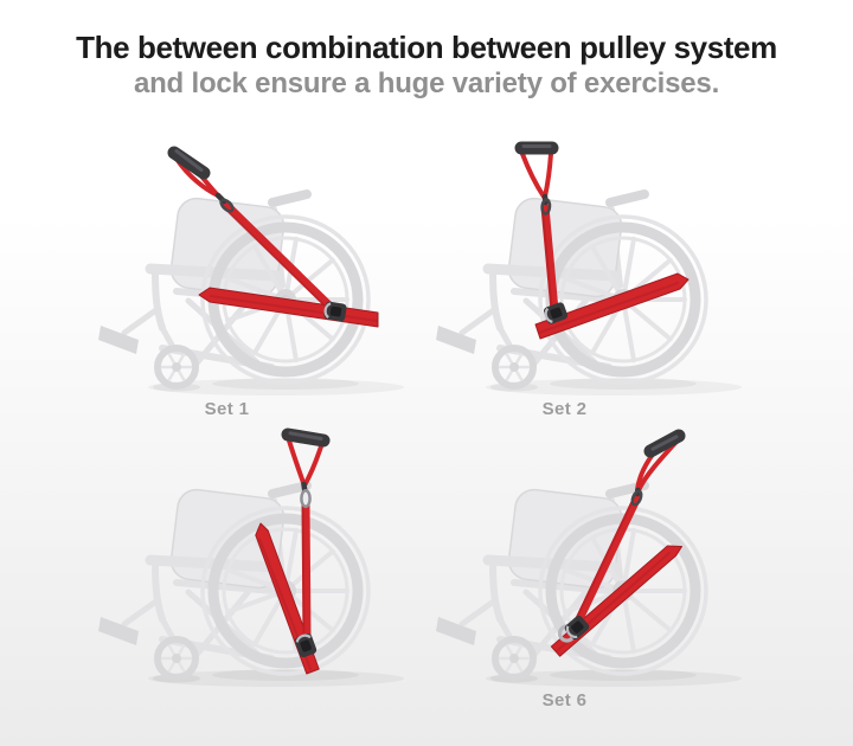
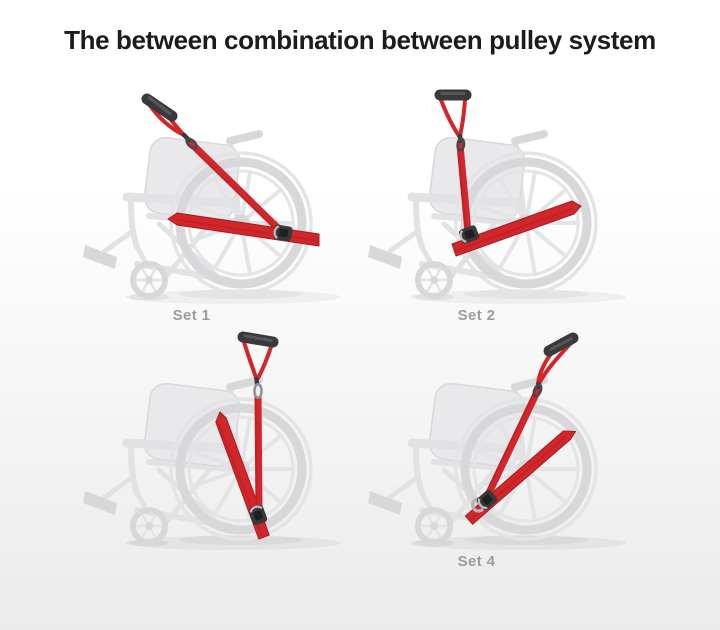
  The between combination between pulley system
- and lock ensure a huge variety of exercises.
  Set 1
  Set 2
- Set 6
+ Set 4
